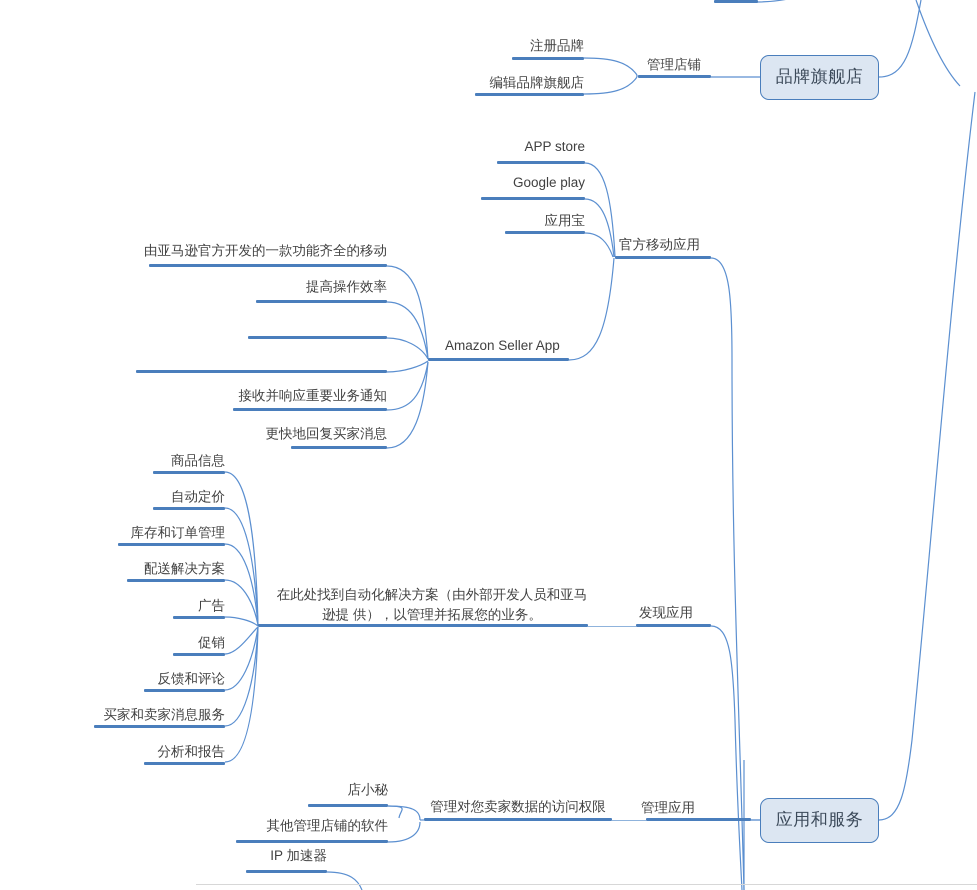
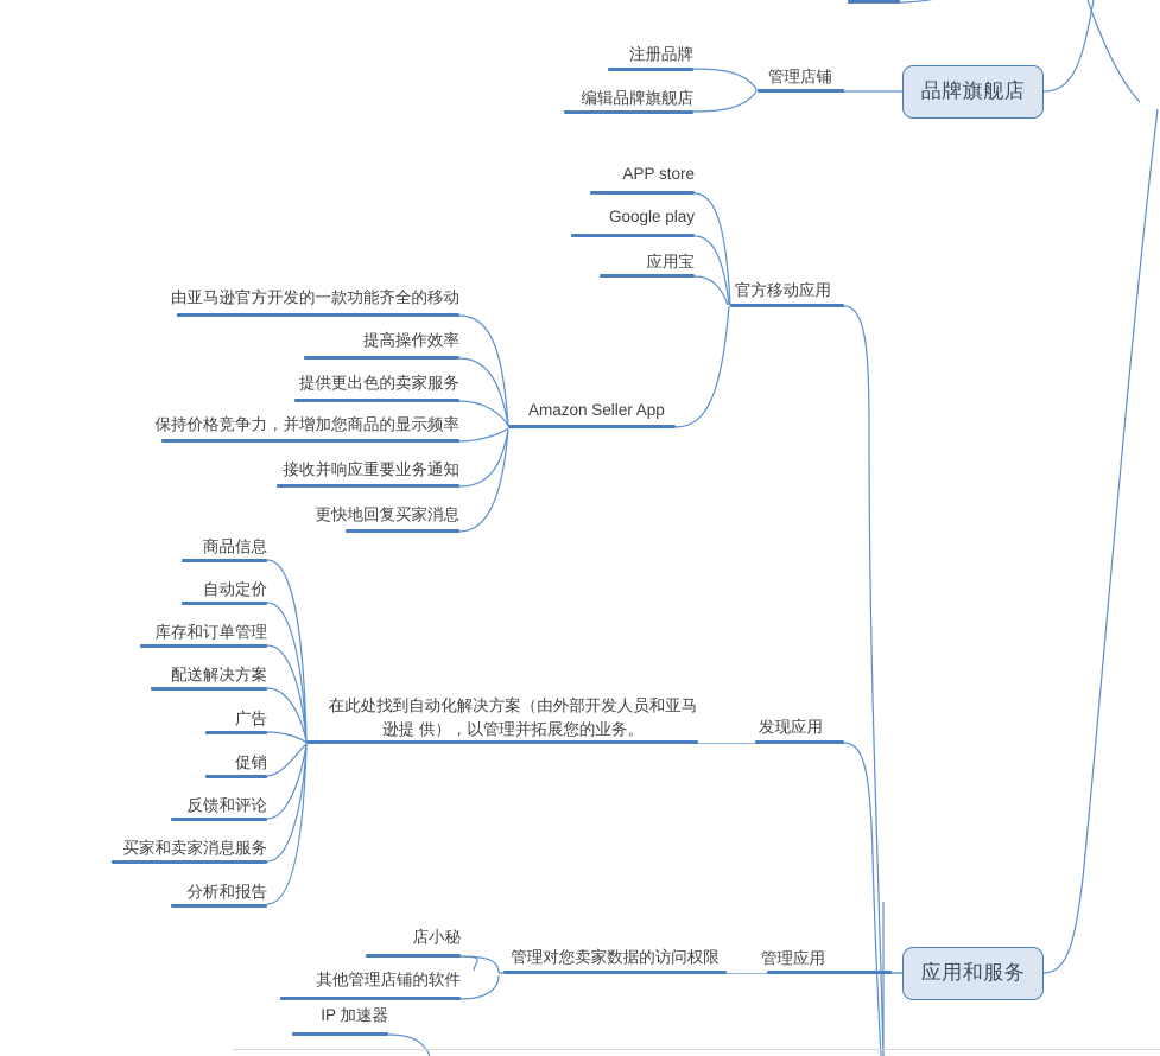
  注册品牌
  编辑品牌旗舰店
  管理店铺
  品牌旗舰店
  APP store
  Google play
  应用宝
  官方移动应用
  由亚马逊官方开发的一款功能齐全的移动
  提高操作效率
+ 提供更出色的卖家服务
+ 保持价格竞争力，并增加您商品的显示频率
  接收并响应重要业务通知
  更快地回复买家消息
  Amazon Seller App
  商品信息
  自动定价
  库存和订单管理
  配送解决方案
  广告
  促销
  反馈和评论
  买家和卖家消息服务
  分析和报告
  在此处找到自动化解决方案（由外部开发人员和亚马逊提 供），以管理并拓展您的业务。
  发现应用
  店小秘
  其他管理店铺的软件
  IP 加速器
  管理对您卖家数据的访问权限
  管理应用
  应用和服务
